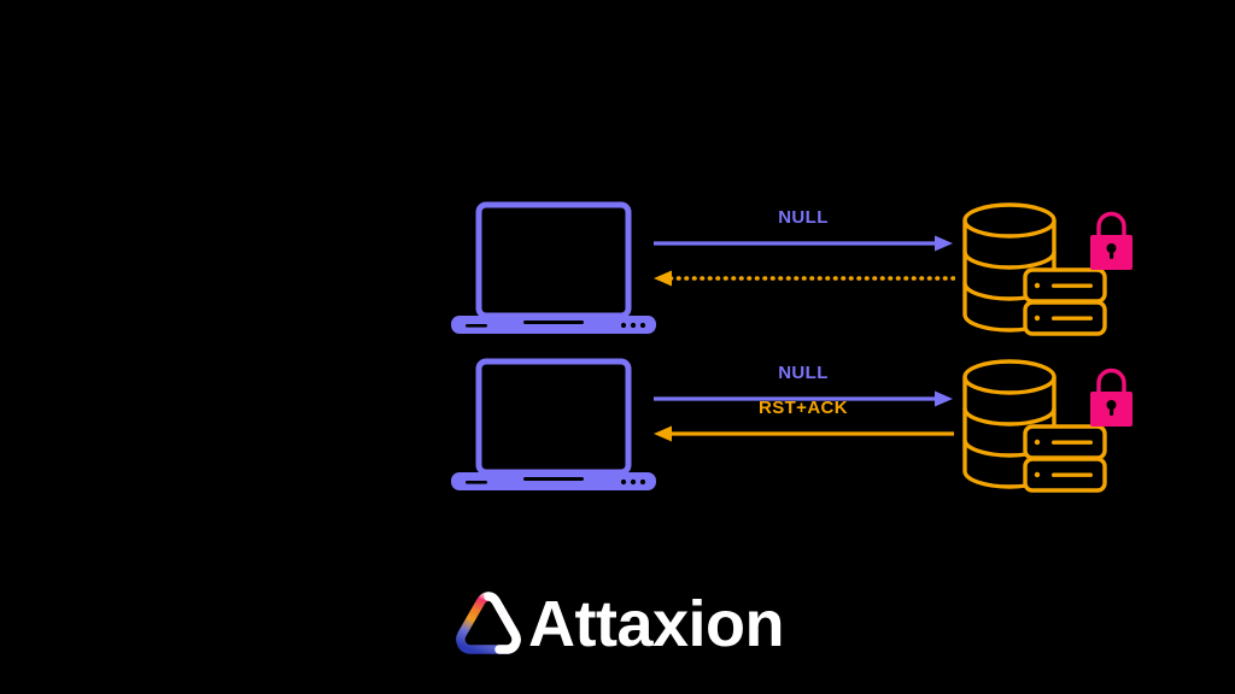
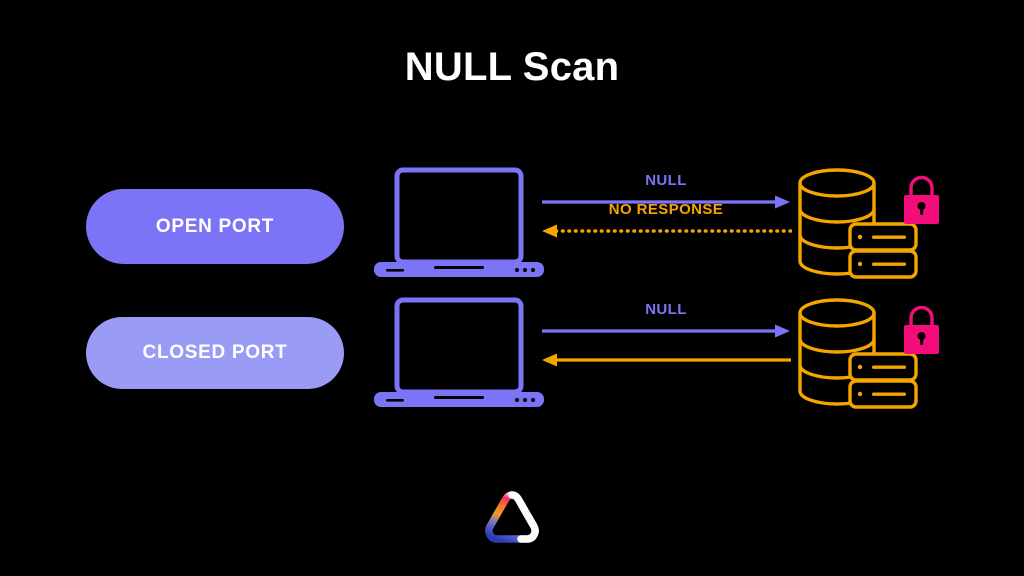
+ NULL Scan
+ OPEN PORT
  NULL
+ NO RESPONSE
+ CLOSED PORT
  NULL
- RST+ACK
- Attaxion
